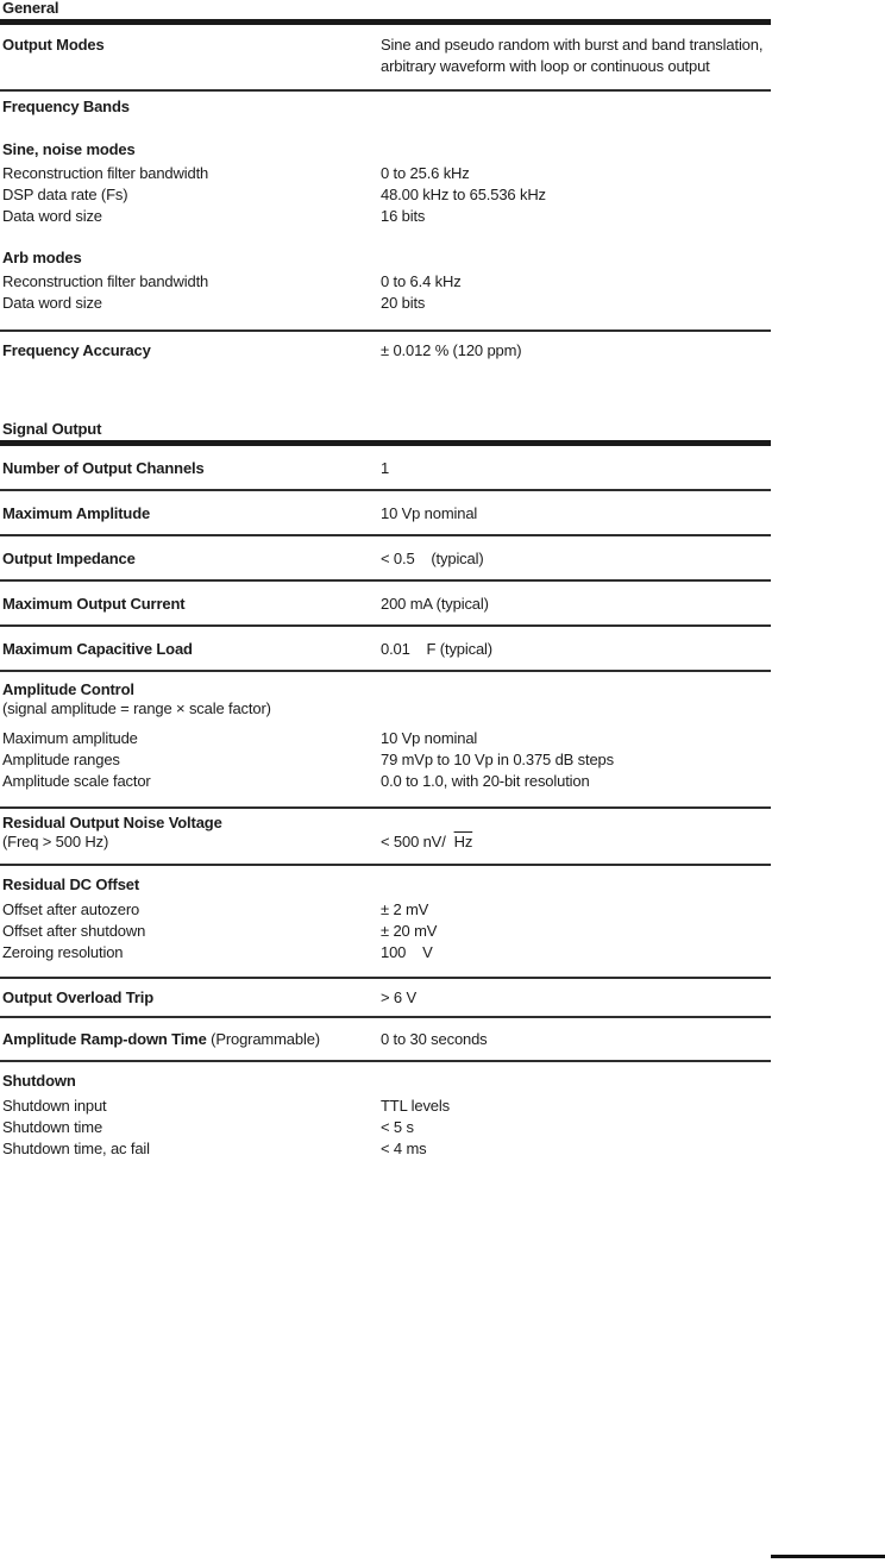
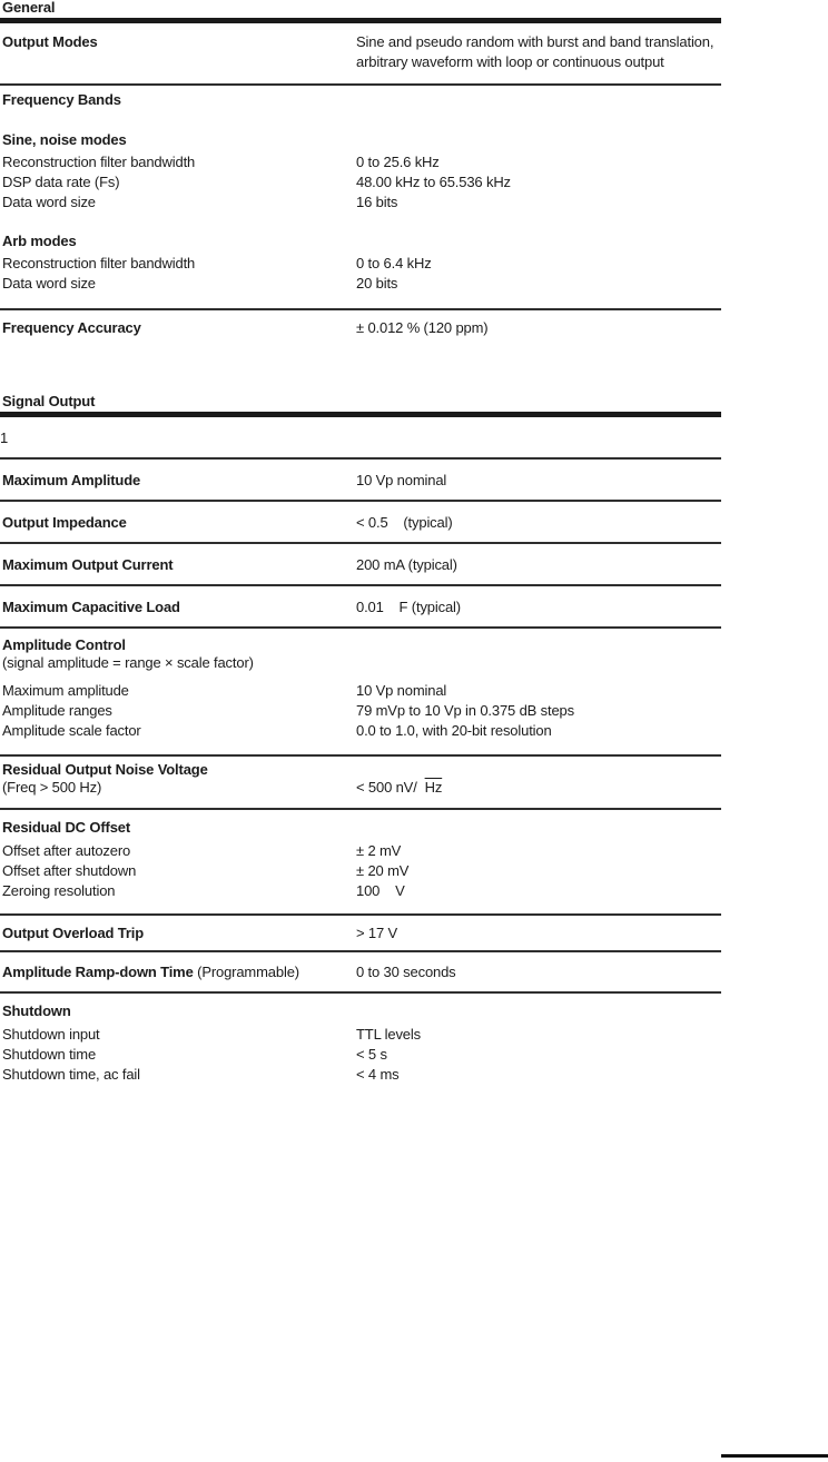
  General
  Output Modes
  Sine and pseudo random with burst and band translation, arbitrary waveform with loop or continuous output
  Frequency Bands
  Sine, noise modes
  Reconstruction filter bandwidth
  0 to 25.6 kHz
  DSP data rate (Fs)
  48.00 kHz to 65.536 kHz
  Data word size
  16 bits
  Arb modes
  Reconstruction filter bandwidth
  0 to 6.4 kHz
  Data word size
  20 bits
  Frequency Accuracy
  ± 0.012 % (120 ppm)
  Signal Output
- Number of Output Channels
  1
  Maximum Amplitude
  10 Vp nominal
  Output Impedance
  < 0.5 (typical)
  Maximum Output Current
  200 mA (typical)
  Maximum Capacitive Load
  0.01 F (typical)
  Amplitude Control
  (signal amplitude = range × scale factor)
  Maximum amplitude
  10 Vp nominal
  Amplitude ranges
  79 mVp to 10 Vp in 0.375 dB steps
  Amplitude scale factor
  0.0 to 1.0, with 20-bit resolution
  Residual Output Noise Voltage
  (Freq > 500 Hz)
  < 500 nV/ Hz
  Residual DC Offset
  Offset after autozero
  ± 2 mV
  Offset after shutdown
  ± 20 mV
  Zeroing resolution
  100 V
  Output Overload Trip
- > 6 V
+ > 17 V
  Amplitude Ramp-down Time (Programmable)
  0 to 30 seconds
  Shutdown
  Shutdown input
  TTL levels
  Shutdown time
  < 5 s
  Shutdown time, ac fail
  < 4 ms
